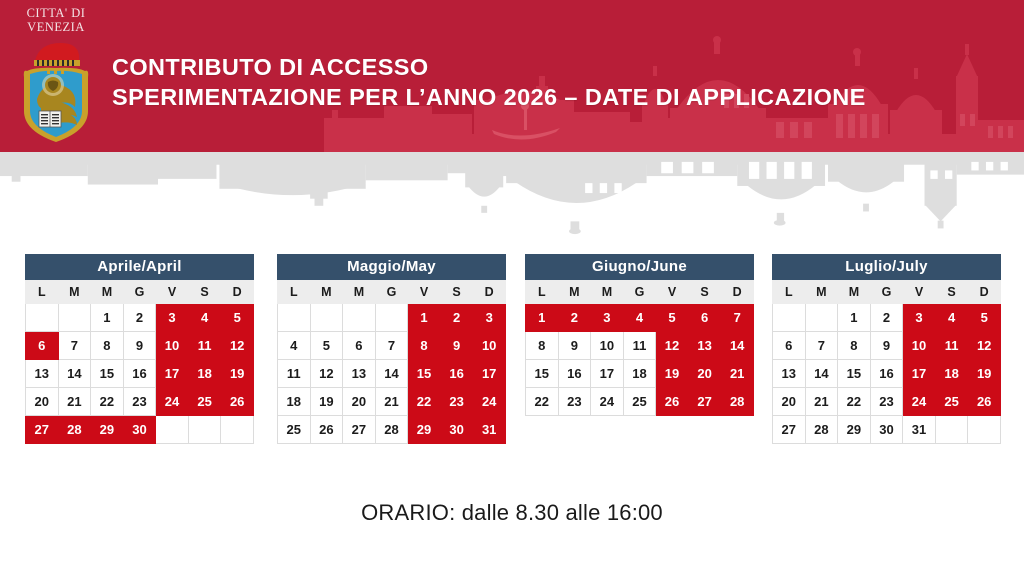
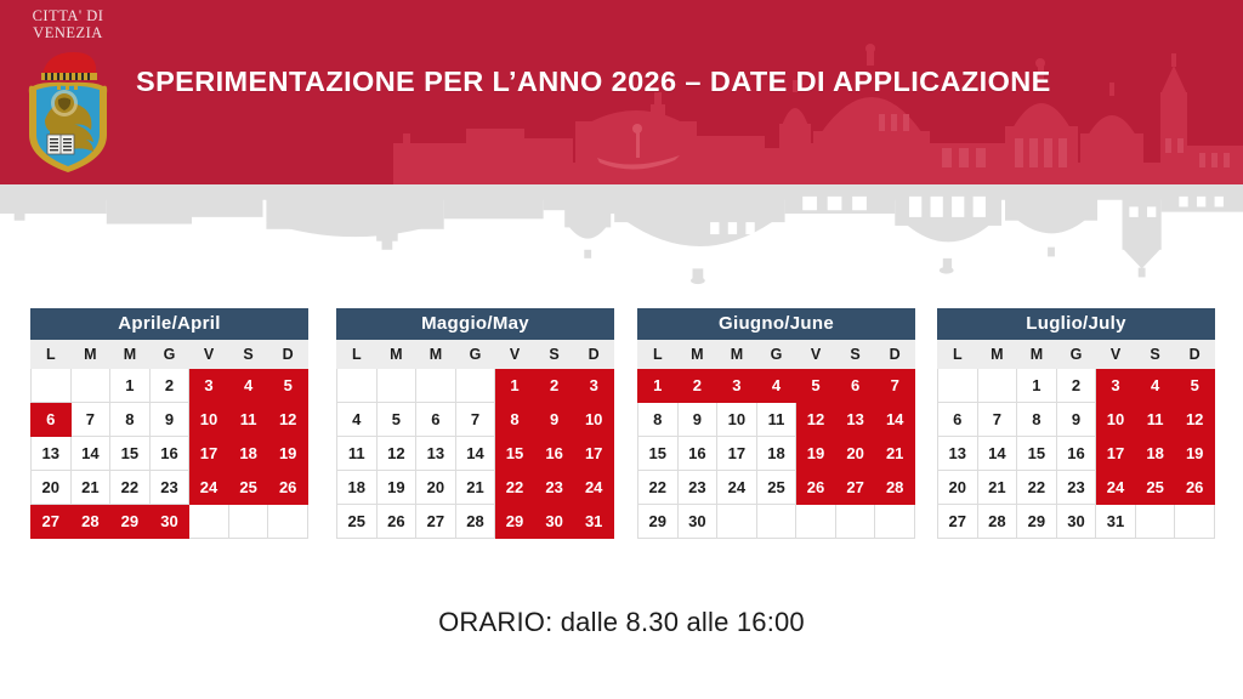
  CITTA' DI
  VENEZIA
- CONTRIBUTO DI ACCESSO
  SPERIMENTAZIONE PER L’ANNO 2026 – DATE DI APPLICAZIONE
  Aprile/April
  L	M	M	G	V	S	D
  		1	2	3	4	5
  6	7	8	9	10	11	12
  13	14	15	16	17	18	19
  20	21	22	23	24	25	26
  27	28	29	30
  Maggio/May
  L	M	M	G	V	S	D
  				1	2	3
  4	5	6	7	8	9	10
  11	12	13	14	15	16	17
  18	19	20	21	22	23	24
  25	26	27	28	29	30	31
  Giugno/June
  L	M	M	G	V	S	D
  1	2	3	4	5	6	7
  8	9	10	11	12	13	14
  15	16	17	18	19	20	21
  22	23	24	25	26	27	28
+ 29	30
  Luglio/July
  L	M	M	G	V	S	D
  		1	2	3	4	5
  6	7	8	9	10	11	12
  13	14	15	16	17	18	19
  20	21	22	23	24	25	26
  27	28	29	30	31
  ORARIO: dalle 8.30 alle 16:00
